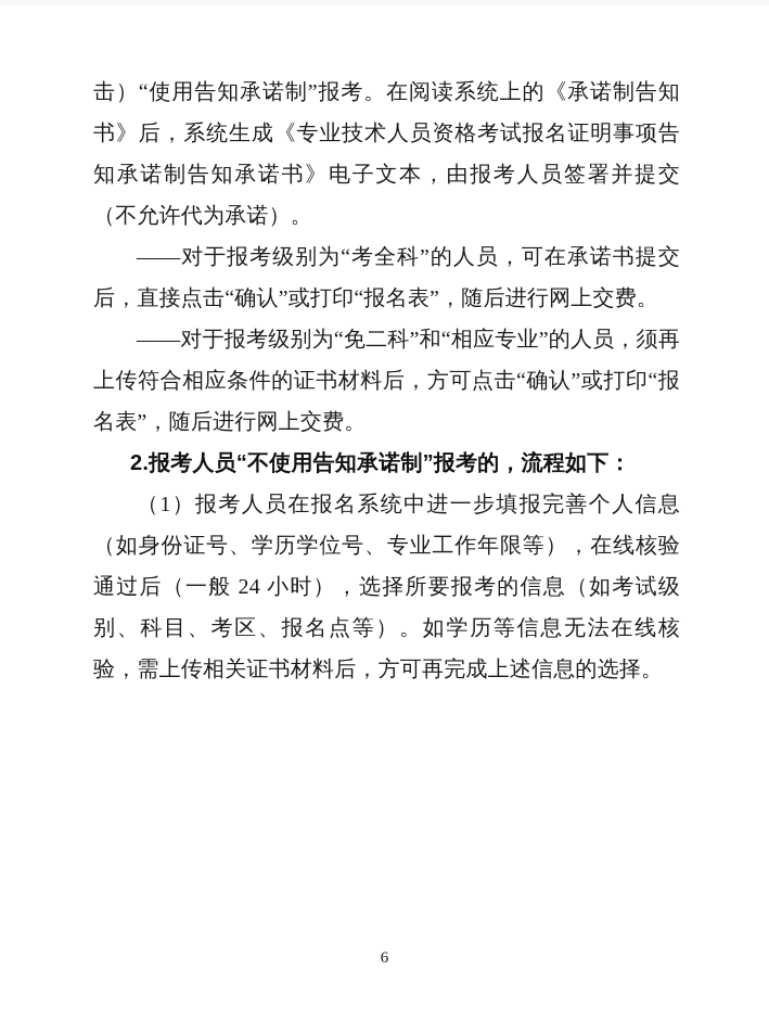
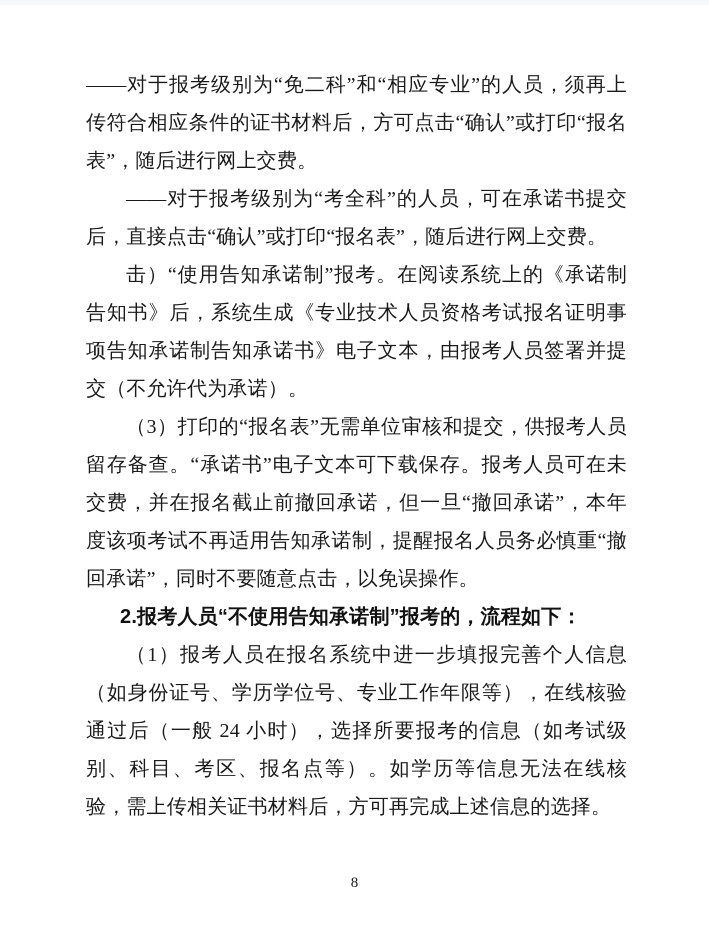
- 击）“使用告知承诺制”报考。在阅读系统上的《承诺制告知书》后，系统生成《专业技术人员资格考试报名证明事项告知承诺制告知承诺书》电子文本，由报考人员签署并提交（不允许代为承诺）。
+ ——对于报考级别为“免二科”和“相应专业”的人员，须再上传符合相应条件的证书材料后，方可点击“确认”或打印“报名表”，随后进行网上交费。
  ——对于报考级别为“考全科”的人员，可在承诺书提交后，直接点击“确认”或打印“报名表”，随后进行网上交费。
- ——对于报考级别为“免二科”和“相应专业”的人员，须再上传符合相应条件的证书材料后，方可点击“确认”或打印“报名表”，随后进行网上交费。
+ 击）“使用告知承诺制”报考。在阅读系统上的《承诺制告知书》后，系统生成《专业技术人员资格考试报名证明事项告知承诺制告知承诺书》电子文本，由报考人员签署并提交（不允许代为承诺）。
+ （3）打印的“报名表”无需单位审核和提交，供报考人员留存备查。“承诺书”电子文本可下载保存。报考人员可在未交费，并在报名截止前撤回承诺，但一旦“撤回承诺”，本年度该项考试不再适用告知承诺制，提醒报名人员务必慎重“撤回承诺”，同时不要随意点击，以免误操作。
  2.报考人员“不使用告知承诺制”报考的，流程如下：
  （1）报考人员在报名系统中进一步填报完善个人信息（如身份证号、学历学位号、专业工作年限等），在线核验通过后（一般 24 小时），选择所要报考的信息（如考试级别、科目、考区、报名点等）。如学历等信息无法在线核验，需上传相关证书材料后，方可再完成上述信息的选择。
- 6
+ 8
